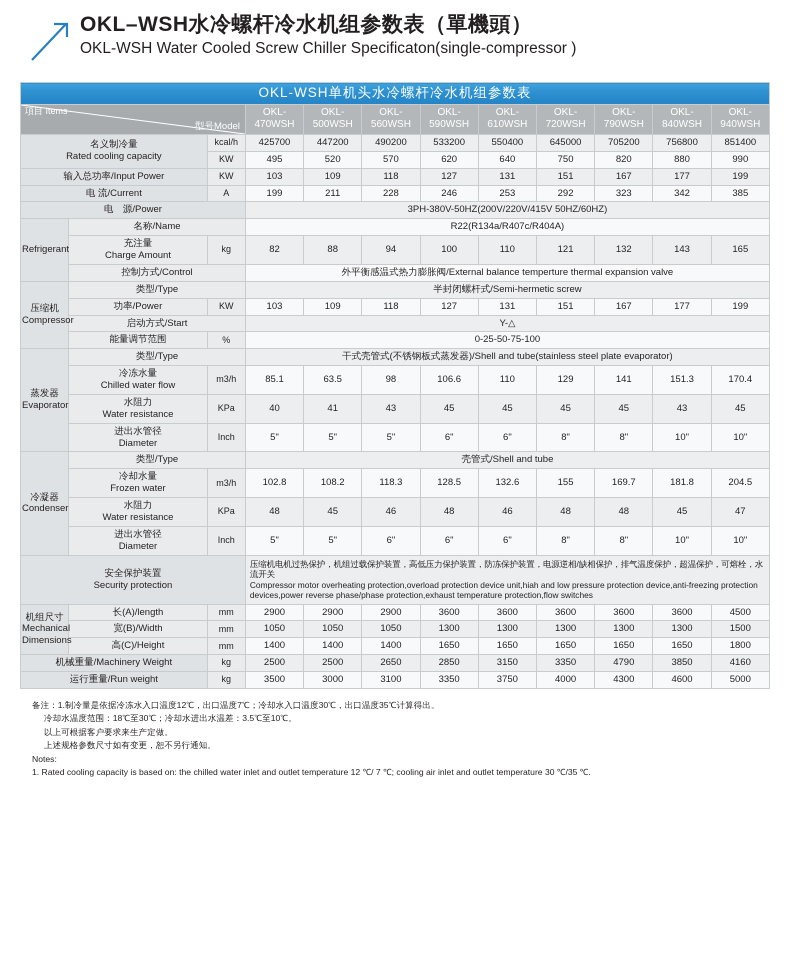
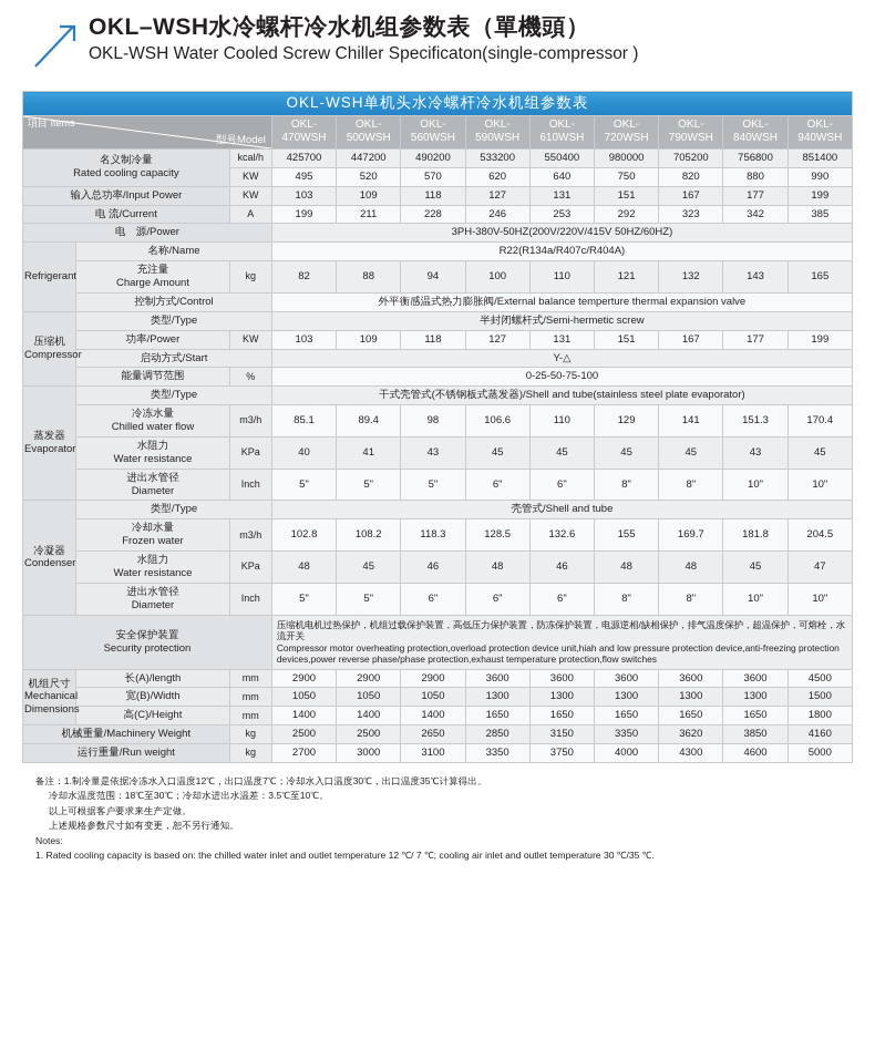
  OKL–WSH水冷螺杆冷水机组参数表（單機頭）
  OKL-WSH Water Cooled Screw Chiller Specificaton(single-compressor )
  OKL-WSH单机头水冷螺杆冷水机组参数表
  項目 Items 型号Model	OKL-470WSH	OKL-500WSH	OKL-560WSH	OKL-590WSH	OKL-610WSH	OKL-720WSH	OKL-790WSH	OKL-840WSH	OKL-940WSH
- 名义制冷量 Rated cooling capacity	kcal/h	425700	447200	490200	533200	550400	645000	705200	756800	851400
+ 名义制冷量 Rated cooling capacity	kcal/h	425700	447200	490200	533200	550400	980000	705200	756800	851400
  KW	495	520	570	620	640	750	820	880	990
  输入总功率/Input Power	KW	103	109	118	127	131	151	167	177	199
  电 流/Current	A	199	211	228	246	253	292	323	342	385
  电 源/Power	3PH-380V-50HZ(200V/220V/415V 50HZ/60HZ)
  Refrigerant	名称/Name	R22(R134a/R407c/R404A)
  充注量 Charge Amount	kg	82	88	94	100	110	121	132	143	165
  控制方式/Control	外平衡感温式热力膨胀阀/External balance temperture thermal expansion valve
  压缩机 Compressor	类型/Type	半封闭螺杆式/Semi-hermetic screw
  功率/Power	KW	103	109	118	127	131	151	167	177	199
  启动方式/Start	Y-△
  能量调节范围	%	0-25-50-75-100
  蒸发器 Evaporator	类型/Type	干式壳管式(不锈钢板式蒸发器)/Shell and tube(stainless steel plate evaporator)
- 冷冻水量 Chilled water flow	m3/h	85.1	63.5	98	106.6	110	129	141	151.3	170.4
+ 冷冻水量 Chilled water flow	m3/h	85.1	89.4	98	106.6	110	129	141	151.3	170.4
  水阻力 Water resistance	KPa	40	41	43	45	45	45	45	43	45
  进出水管径 Diameter	Inch	5"	5"	5"	6"	6"	8"	8"	10"	10"
  冷凝器 Condenser	类型/Type	壳管式/Shell and tube
  冷却水量 Frozen water	m3/h	102.8	108.2	118.3	128.5	132.6	155	169.7	181.8	204.5
  水阻力 Water resistance	KPa	48	45	46	48	46	48	48	45	47
  进出水管径 Diameter	Inch	5"	5"	6"	6"	6"	8"	8"	10"	10"
  安全保护装置 Security protection	压缩机电机过热保护，机组过载保护装置，高低压力保护装置，防冻保护装置，电源逆相/缺相保护，排气温度保护，超温保护，可熔栓，水流开关 Compressor motor overheating protection,overload protection device unit,hiah and low pressure protection device,anti-freezing protection devices,power reverse phase/phase protection,exhaust temperature protection,flow switches
  机组尺寸 Mechanical Dimensions	长(A)/length	mm	2900	2900	2900	3600	3600	3600	3600	3600	4500
  宽(B)/Width	mm	1050	1050	1050	1300	1300	1300	1300	1300	1500
  高(C)/Height	mm	1400	1400	1400	1650	1650	1650	1650	1650	1800
- 机械重量/Machinery Weight	kg	2500	2500	2650	2850	3150	3350	4790	3850	4160
+ 机械重量/Machinery Weight	kg	2500	2500	2650	2850	3150	3350	3620	3850	4160
- 运行重量/Run weight	kg	3500	3000	3100	3350	3750	4000	4300	4600	5000
+ 运行重量/Run weight	kg	2700	3000	3100	3350	3750	4000	4300	4600	5000
  备注：1.制冷量是依据冷冻水入口温度12℃，出口温度7℃；冷却水入口温度30℃，出口温度35℃计算得出。
  冷却水温度范围：18℃至30℃；冷却水进出水温差：3.5℃至10℃。
  以上可根据客户要求来生产定做。
  上述规格参数尺寸如有变更，恕不另行通知。
  Notes:
  1. Rated cooling capacity is based on: the chilled water inlet and outlet temperature 12 ℃/ 7 ℃; cooling air inlet and outlet temperature 30 ℃/35 ℃.
